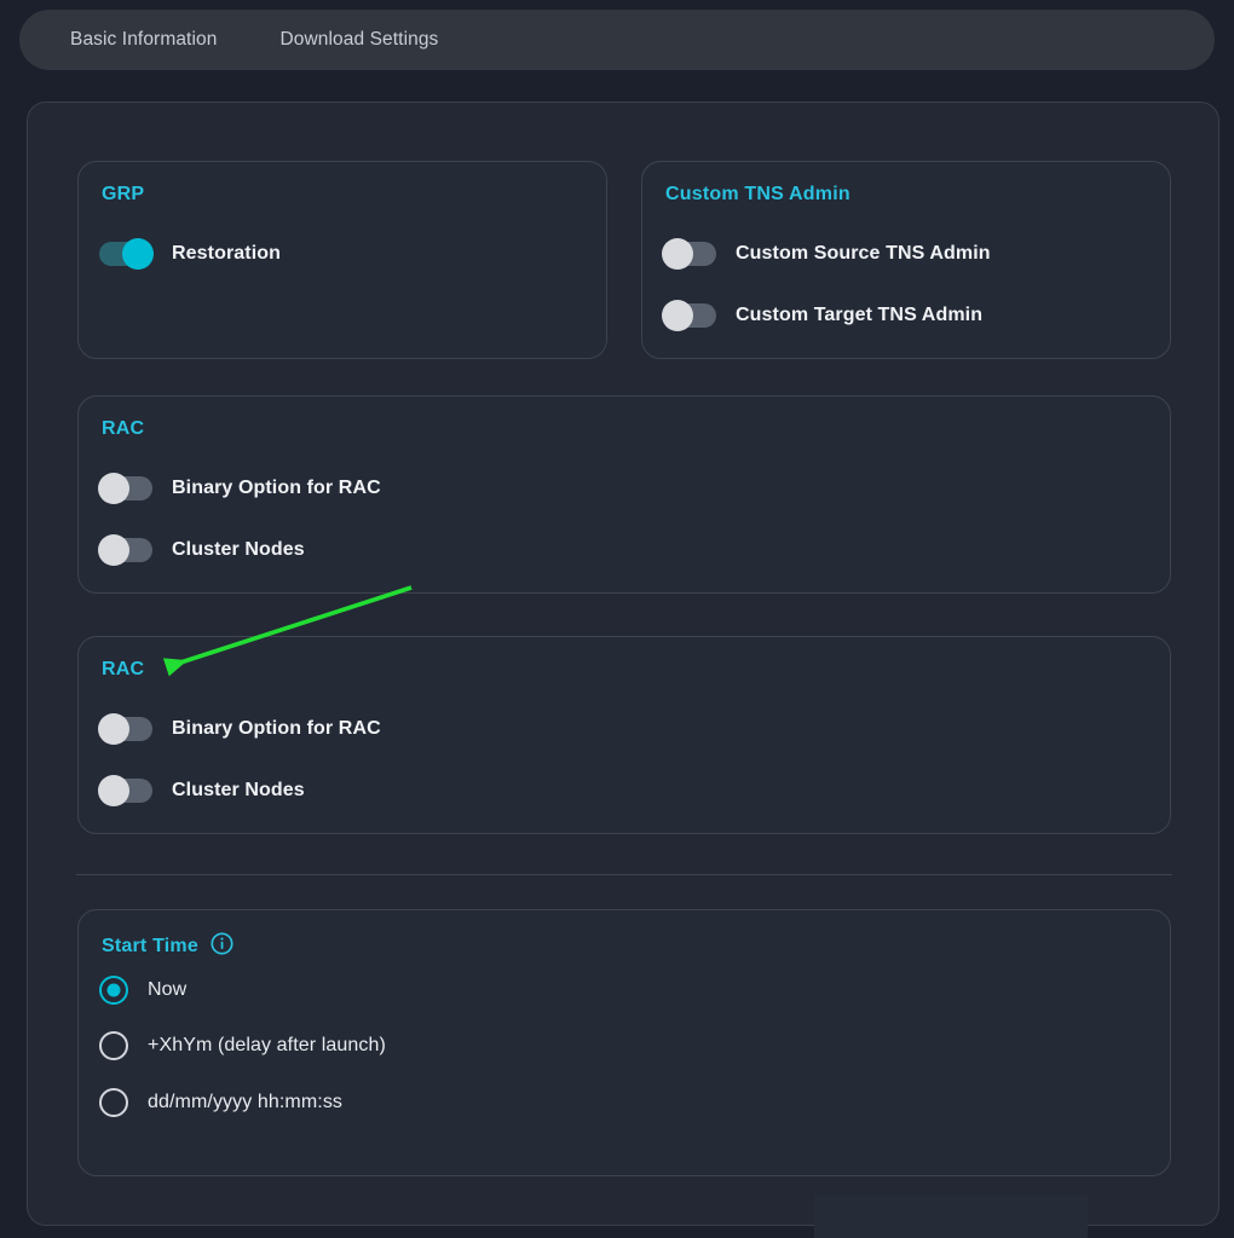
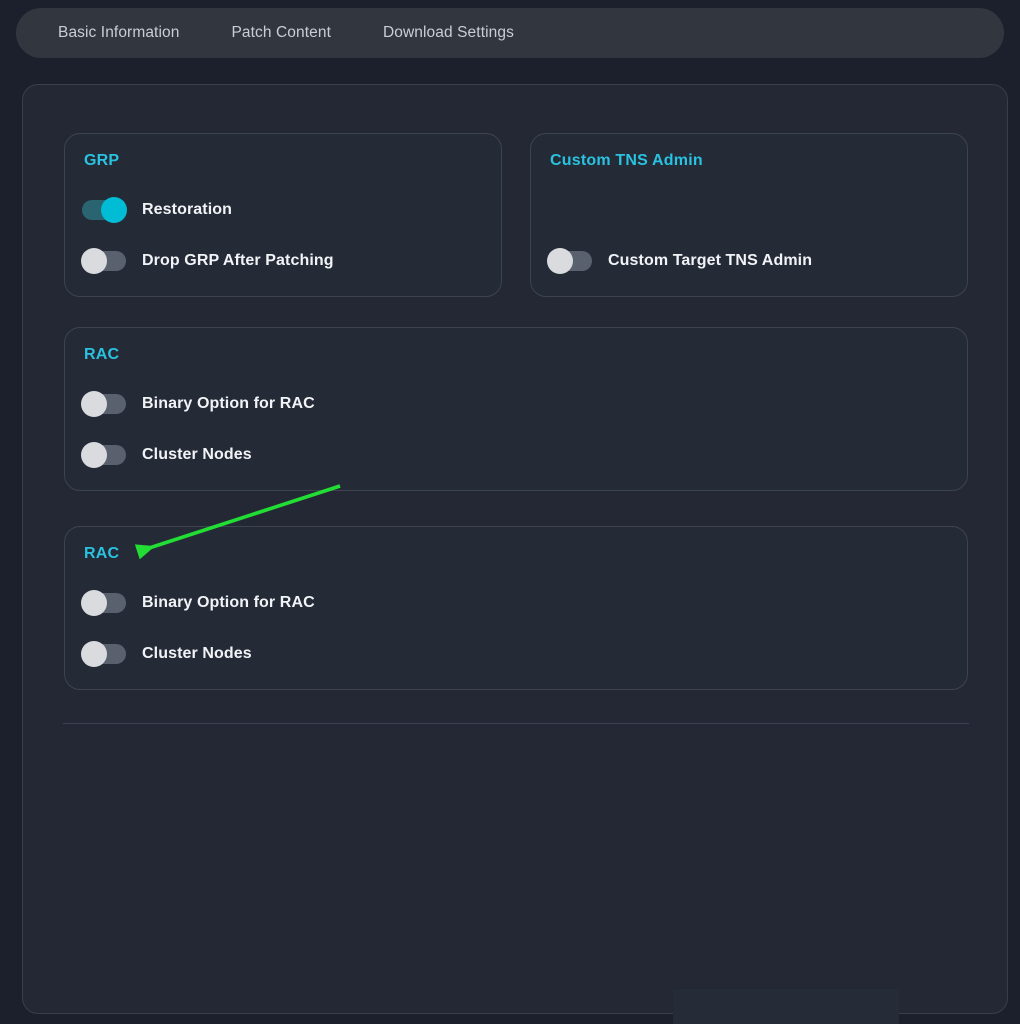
  Basic Information
+ Patch Content
  Download Settings
  GRP
  Restoration
+ Drop GRP After Patching
  Custom TNS Admin
- Custom Source TNS Admin
  Custom Target TNS Admin
  RAC
  Binary Option for RAC
  Cluster Nodes
  RAC
  Binary Option for RAC
  Cluster Nodes
- Start Time
- Now
- +XhYm (delay after launch)
- dd/mm/yyyy hh:mm:ss
